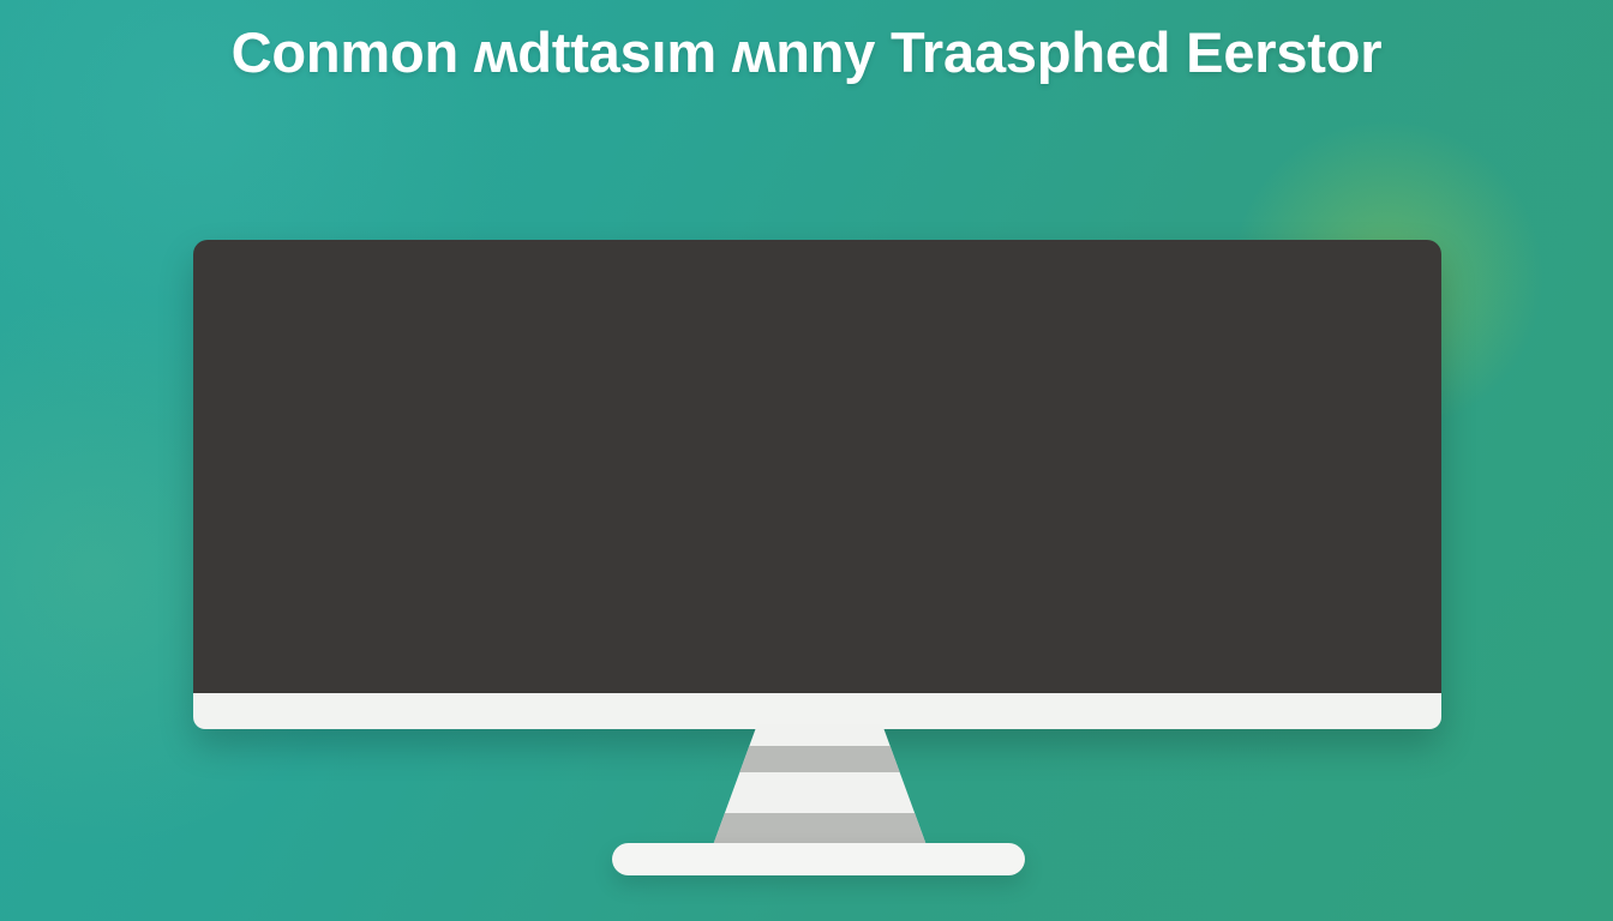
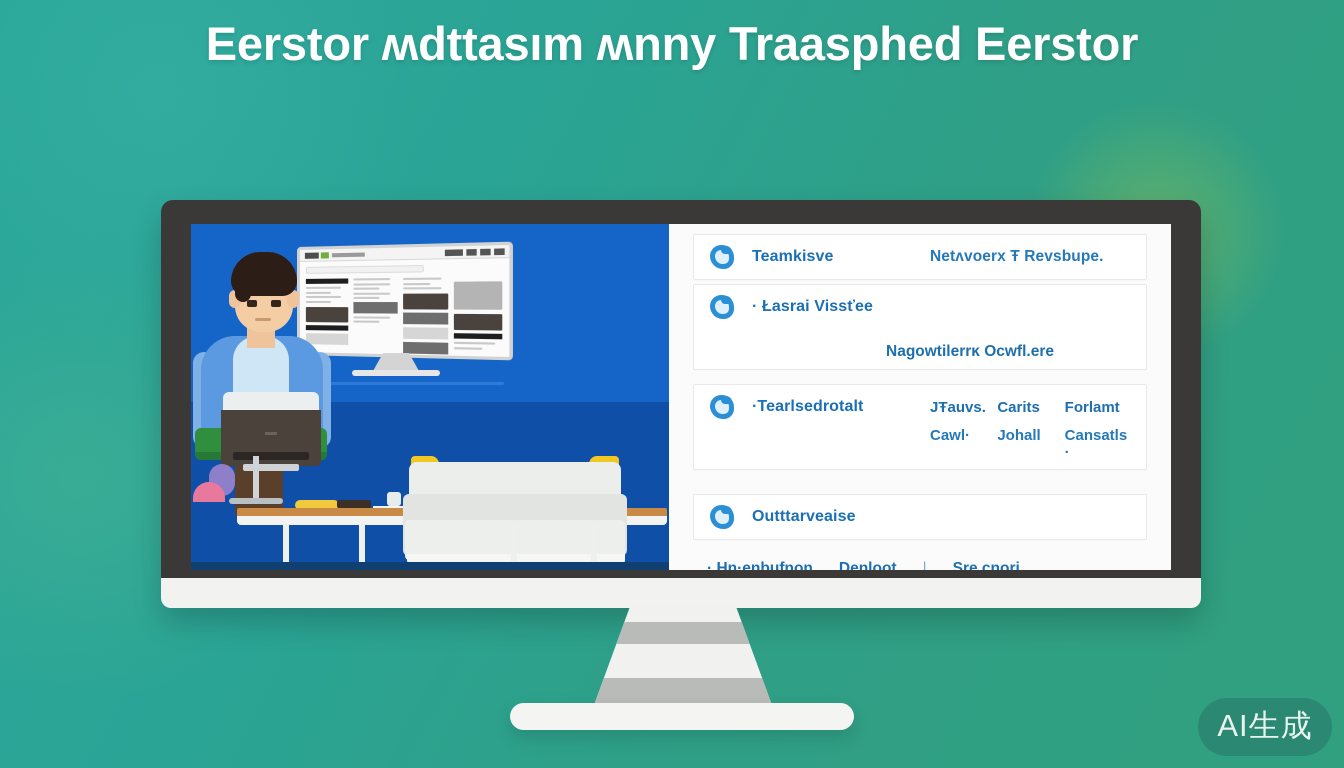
- Conmon ʍdttasım ʍnny Traasphed Eerstor
+ Eerstor ʍdttasım ʍnny Traasphed Eerstor
+ Teamkisve
+ Netʌvoerx Ŧ Revsbupe.
+ · Łasrai Vissťee
+ Nagowtilerrĸ Ocwfl.ere
+ ·Tearlsedrotalt
+ JŦauvs.
+ Carits
+ Forlamt
+ Cawl·
+ Johall
+ Cansatls ·
+ Outttarveaise
+ · Hn·enbufnon
+ Denloot
+ |
+ Sre cnori
+ AI生成
